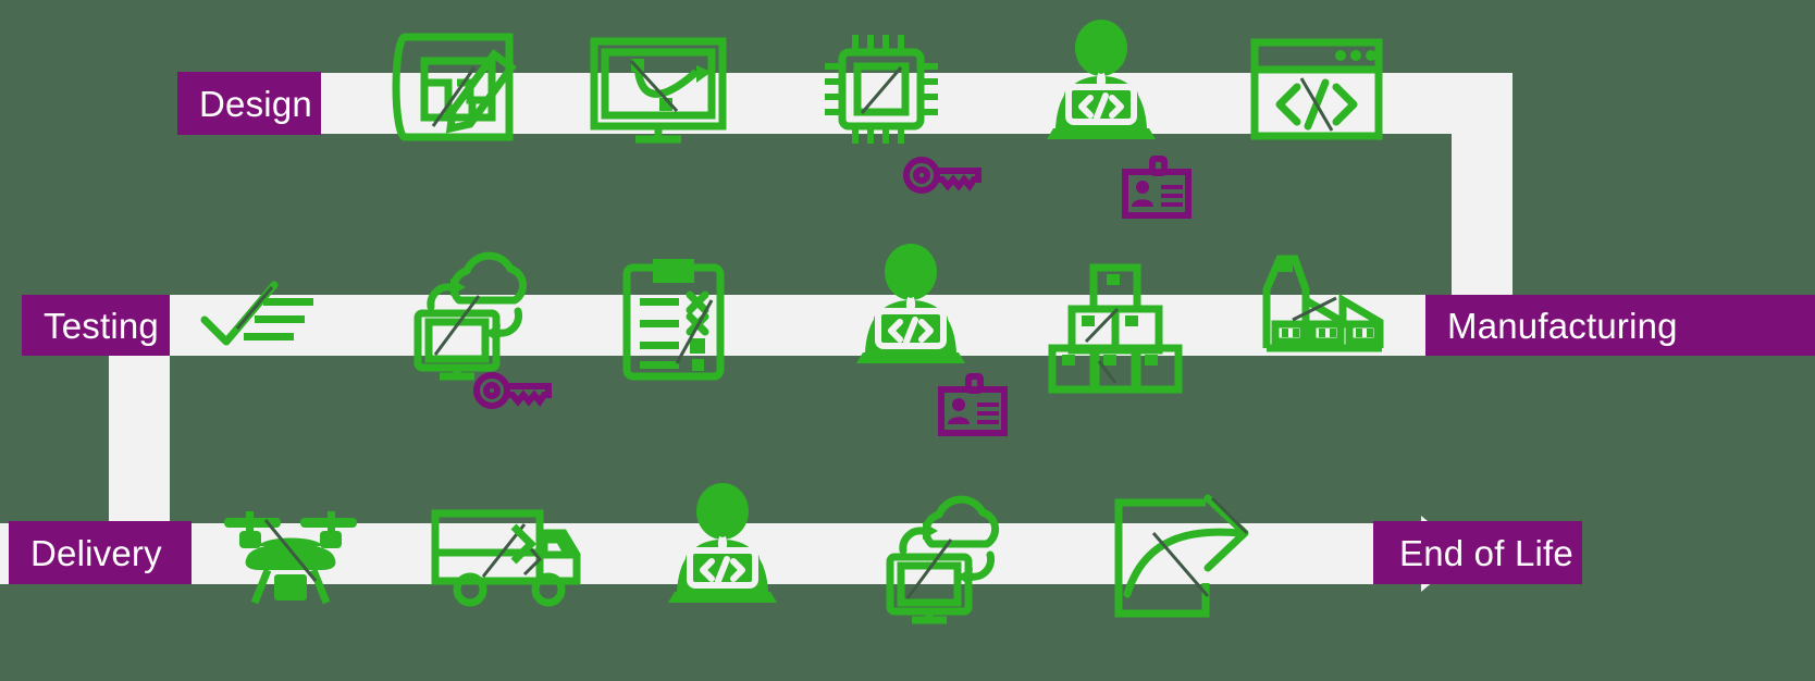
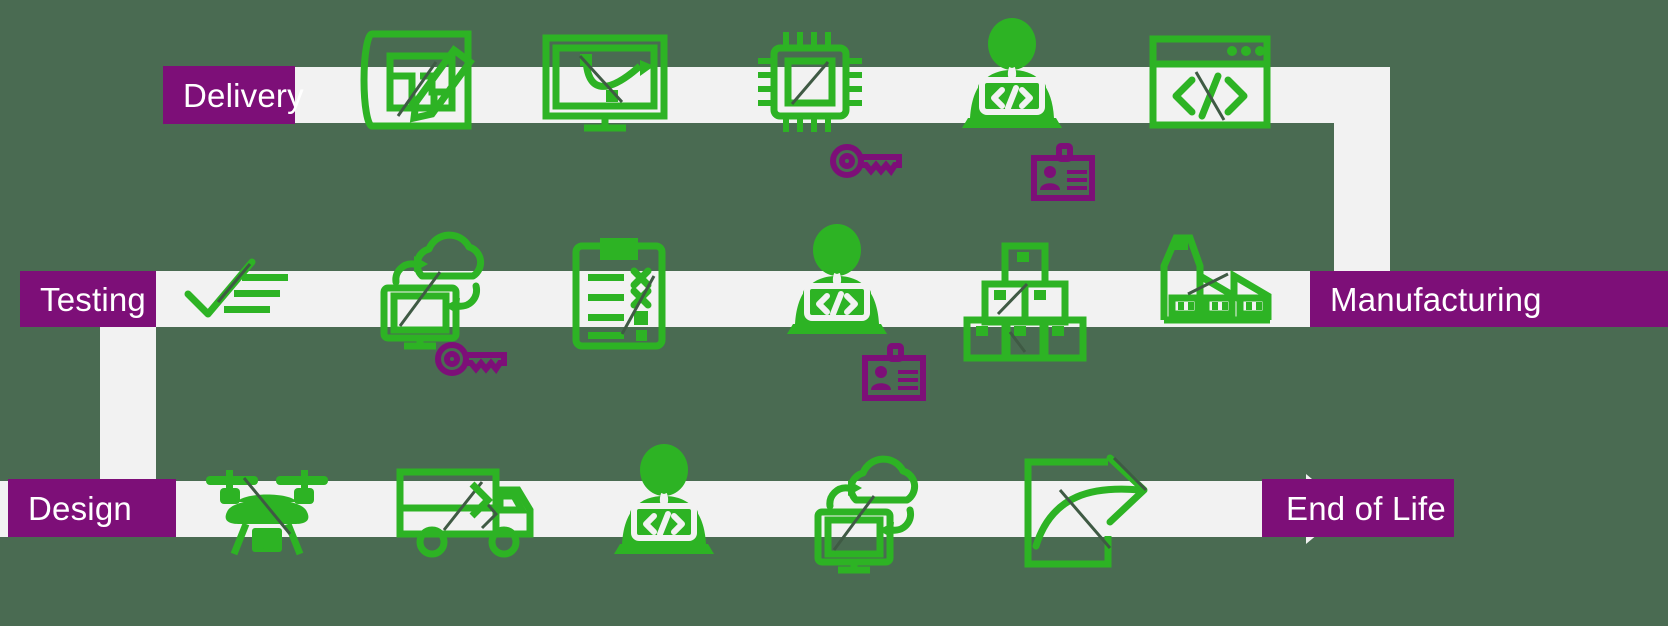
- Design
+ Delivery
  Testing
  Manufacturing
- Delivery
+ Design
  End of Life
